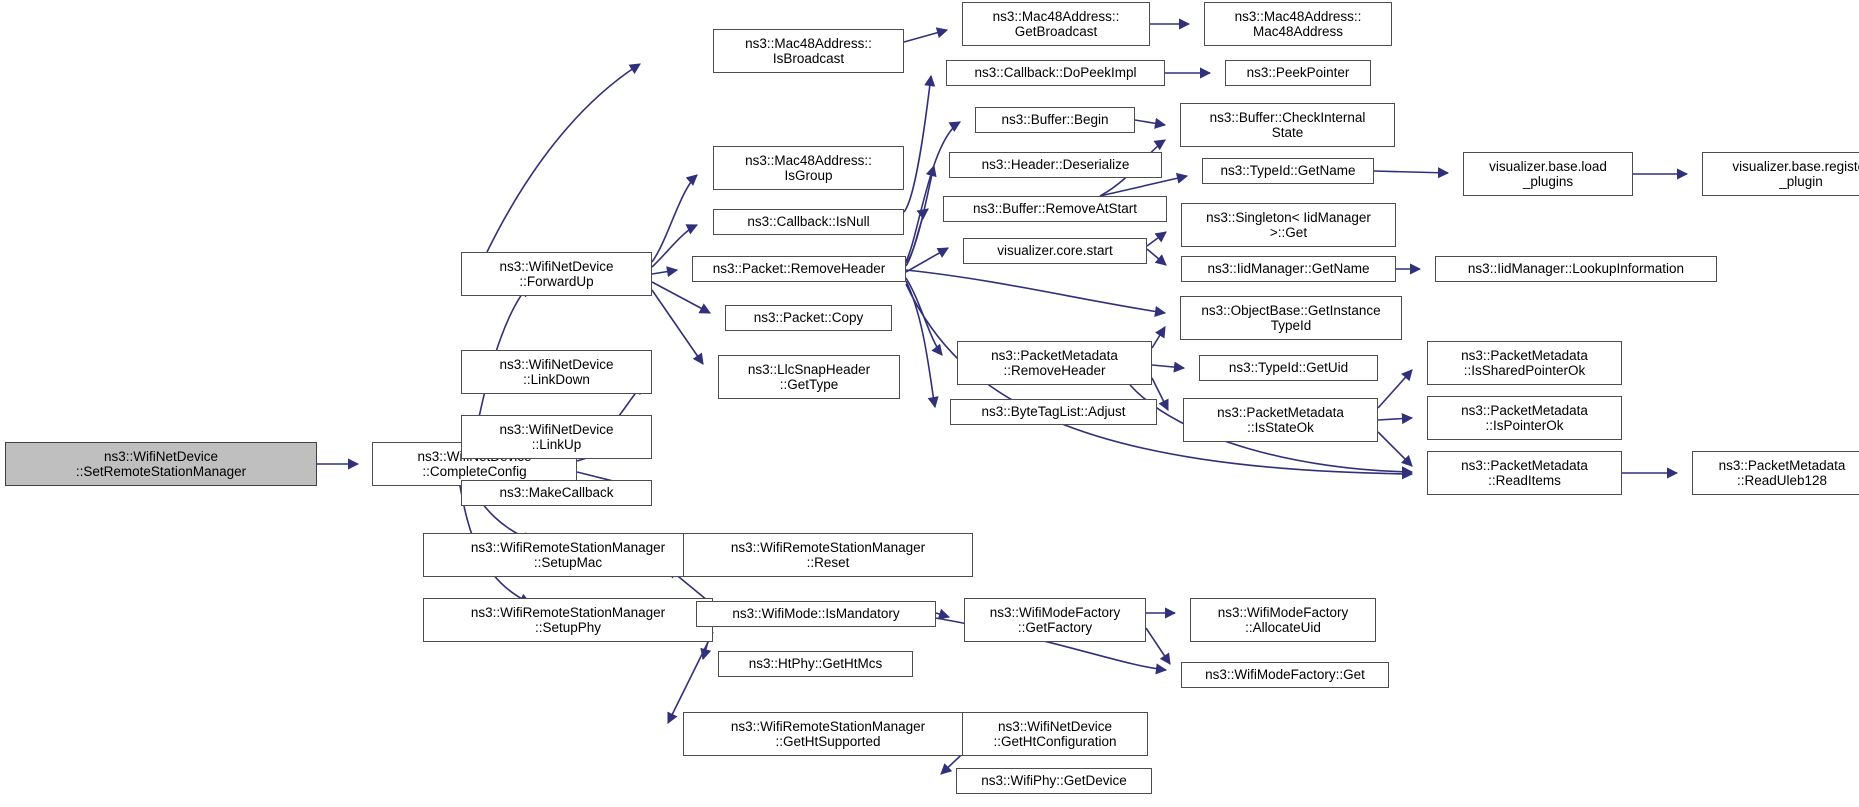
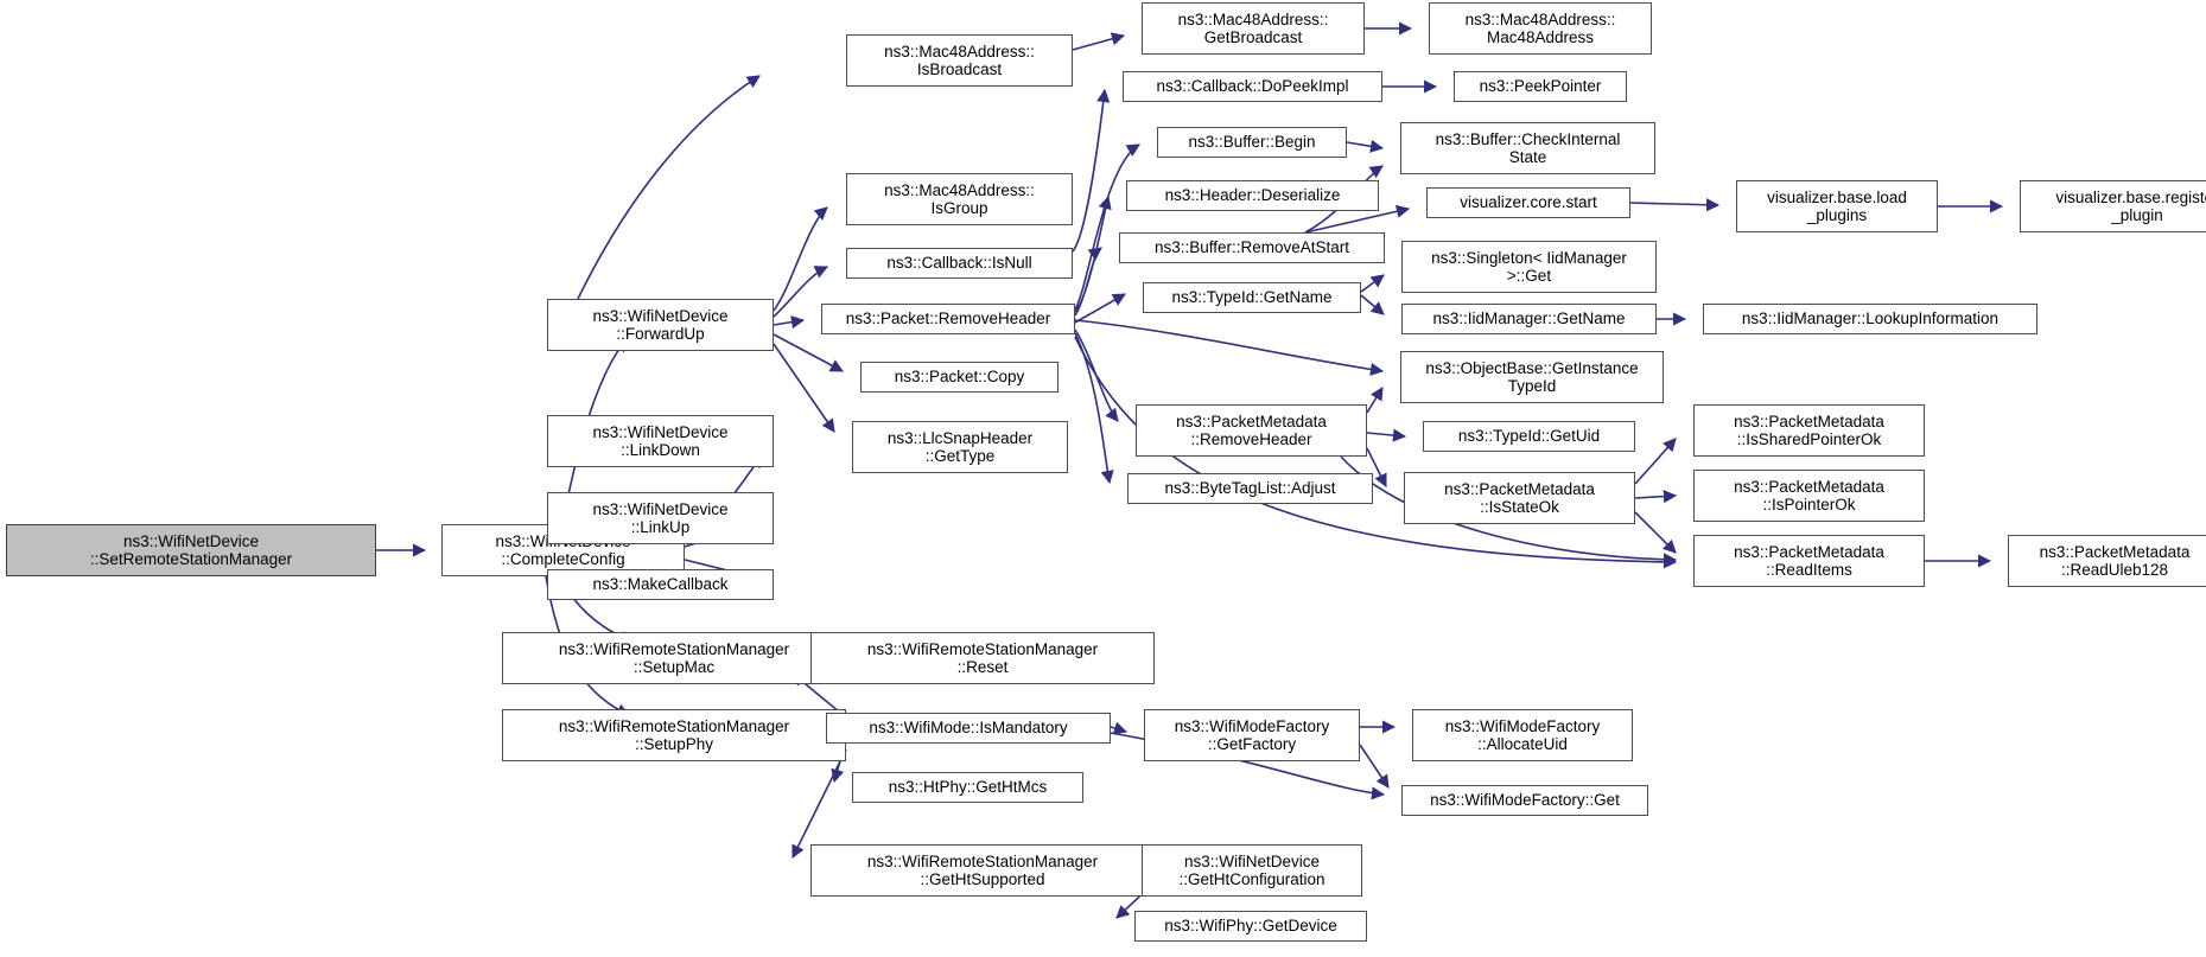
  ns3::WifiNetDevice
  ::SetRemoteStationManager
  ::CompleteConfig
  ns3::WifiNetDevice
  ::ForwardUp
  ns3::WifiNetDevice
  ::LinkDown
  ns3::WifiNetDevice
  ::LinkUp
  ns3::MakeCallback
  ns3::WifiRemoteStationManager
  ::SetupMac
  ns3::WifiRemoteStationManager
  ::SetupPhy
  ns3::Mac48Address::
  IsBroadcast
  ns3::Mac48Address::
  IsGroup
  ns3::Callback::IsNull
  ns3::Packet::RemoveHeader
  ns3::Packet::Copy
  ns3::LlcSnapHeader
  ::GetType
  ns3::WifiRemoteStationManager
  ::Reset
  ns3::WifiMode::IsMandatory
  ns3::HtPhy::GetHtMcs
  ns3::WifiRemoteStationManager
  ::GetHtSupported
  ns3::Callback::DoPeekImpl
  ns3::Buffer::Begin
  ns3::Header::Deserialize
  ns3::Buffer::RemoveAtStart
- visualizer.core.start
+ ns3::TypeId::GetName
  ns3::PacketMetadata
  ::RemoveHeader
  ns3::ByteTagList::Adjust
  ns3::Mac48Address::
  GetBroadcast
  ns3::Mac48Address::
  Mac48Address
  ns3::PeekPointer
  ns3::Buffer::CheckInternal
  State
- ns3::TypeId::GetName
+ visualizer.core.start
  ns3::Singleton< IidManager
  >::Get
  ns3::IidManager::GetName
  ns3::ObjectBase::GetInstance
  TypeId
  ns3::TypeId::GetUid
  ns3::PacketMetadata
  ::IsStateOk
  visualizer.base.load
  _plugins
  ns3::IidManager::LookupInformation
  ns3::PacketMetadata
  ::IsSharedPointerOk
  ns3::PacketMetadata
  ::IsPointerOk
  ns3::PacketMetadata
  ::ReadItems
  visualizer.base.regist
  _plugin
  ns3::PacketMetadata
  ::ReadUleb128
  ns3::WifiModeFactory
  ::GetFactory
  ns3::WifiModeFactory
  ::AllocateUid
  ns3::WifiModeFactory::Get
  ns3::WifiNetDevice
  ::GetHtConfiguration
  ns3::WifiPhy::GetDevice
